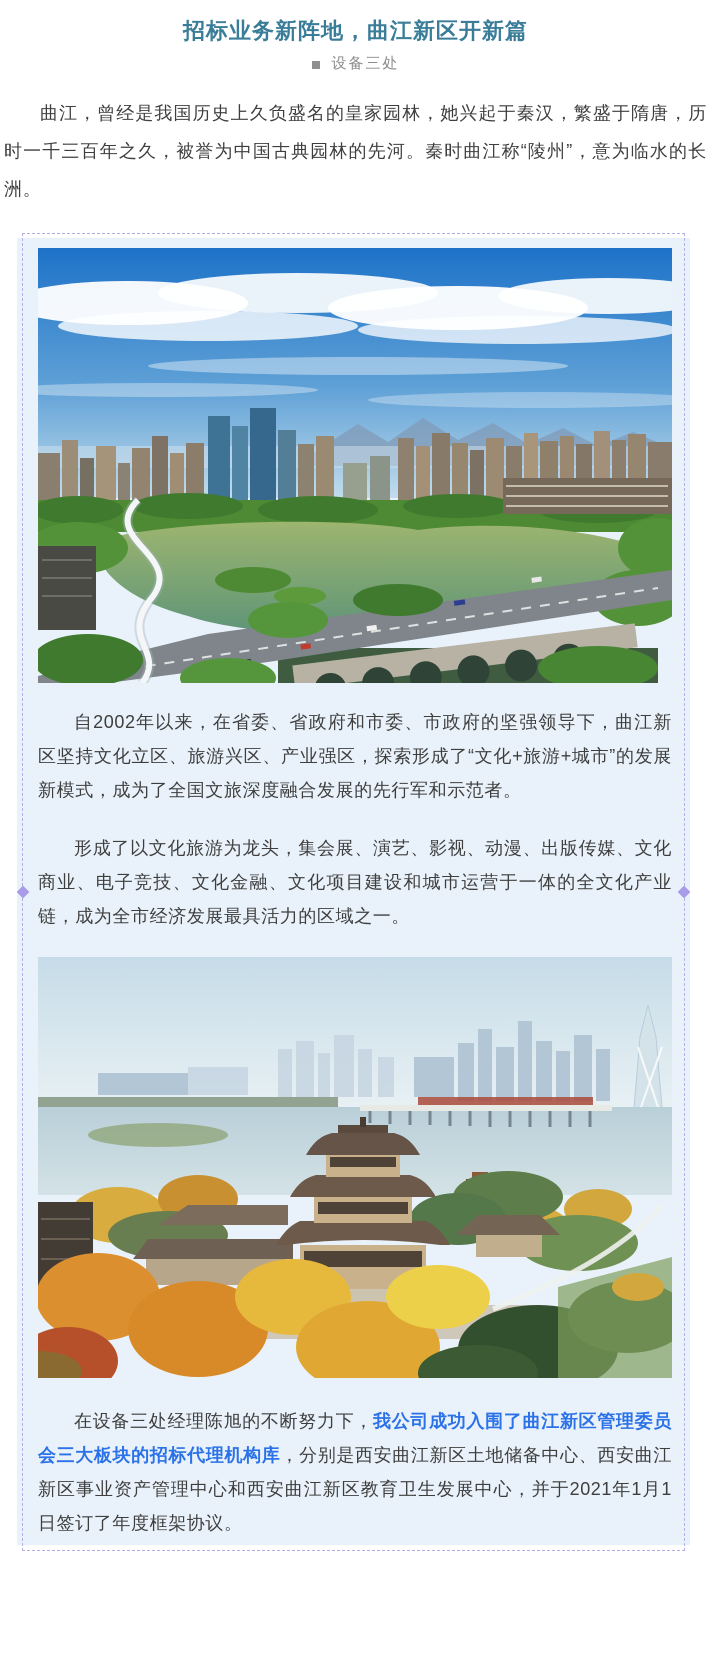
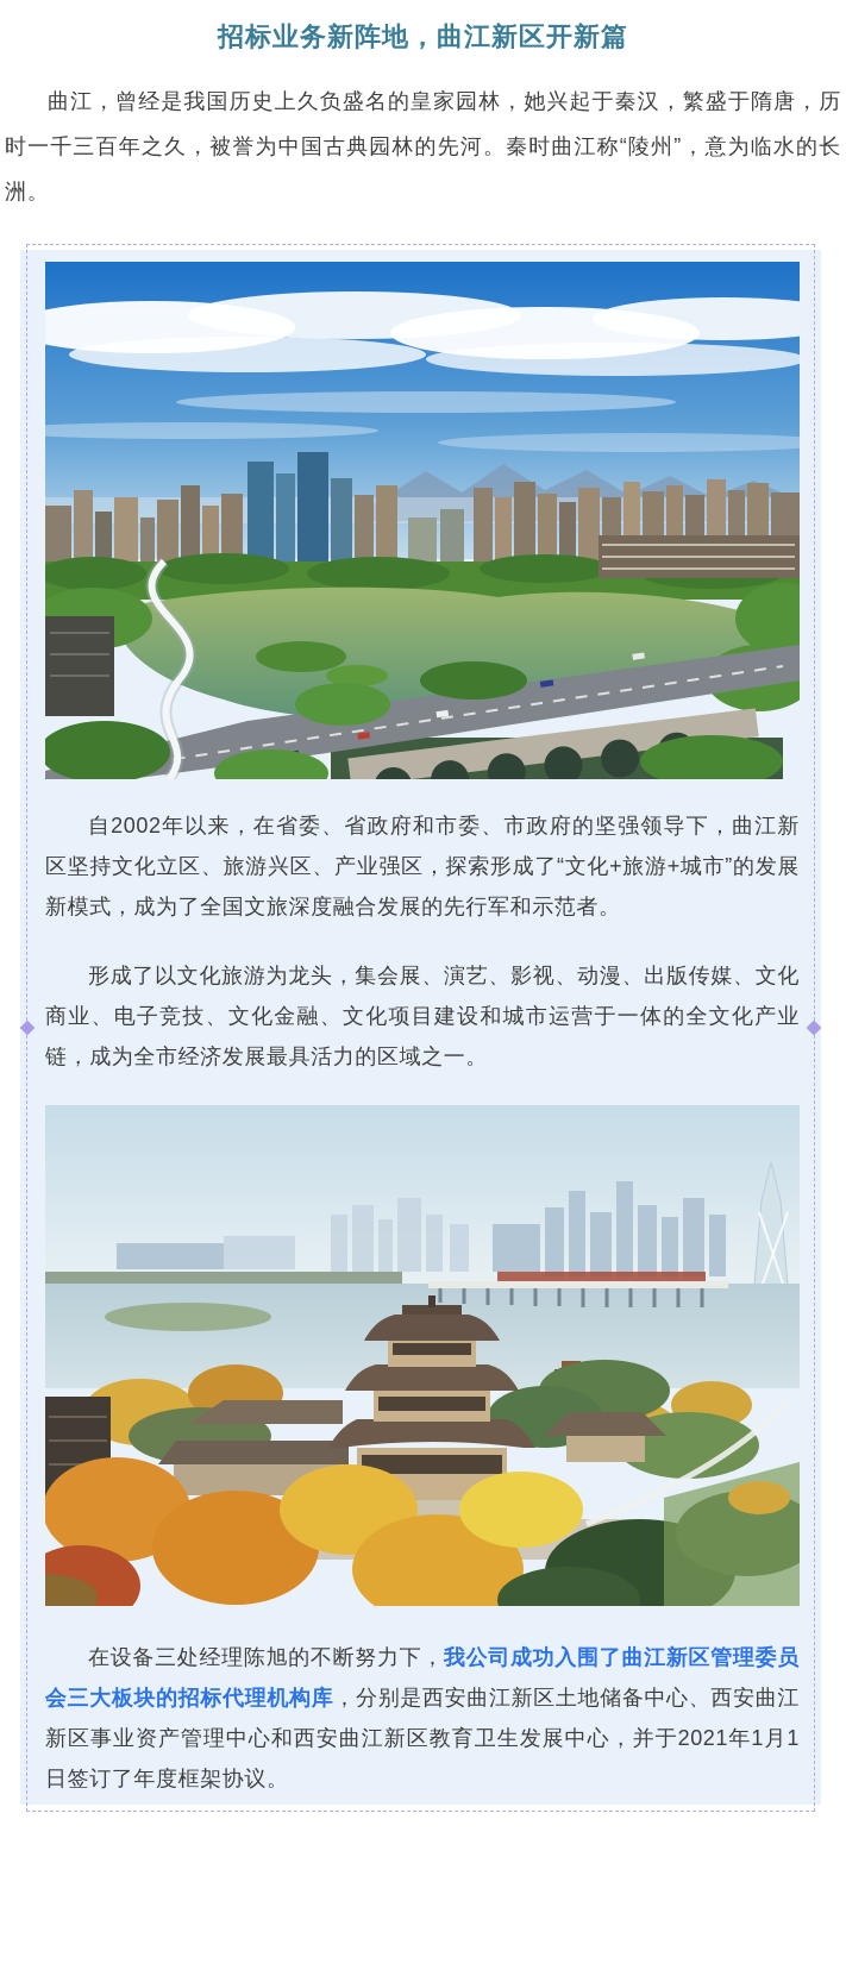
  招标业务新阵地，曲江新区开新篇
- 设备三处
  曲江，曾经是我国历史上久负盛名的皇家园林，她兴起于秦汉，繁盛于隋唐，历时一千三百年之久，被誉为中国古典园林的先河。秦时曲江称“陵州”，意为临水的长洲。
  自2002年以来，在省委、省政府和市委、市政府的坚强领导下，曲江新区坚持文化立区、旅游兴区、产业强区，探索形成了“文化+旅游+城市”的发展新模式，成为了全国文旅深度融合发展的先行军和示范者。
  形成了以文化旅游为龙头，集会展、演艺、影视、动漫、出版传媒、文化商业、电子竞技、文化金融、文化项目建设和城市运营于一体的全文化产业链，成为全市经济发展最具活力的区域之一。
  在设备三处经理陈旭的不断努力下，我公司成功入围了曲江新区管理委员会三大板块的招标代理机构库，分别是西安曲江新区土地储备中心、西安曲江新区事业资产管理中心和西安曲江新区教育卫生发展中心，并于2021年1月1日签订了年度框架协议。
